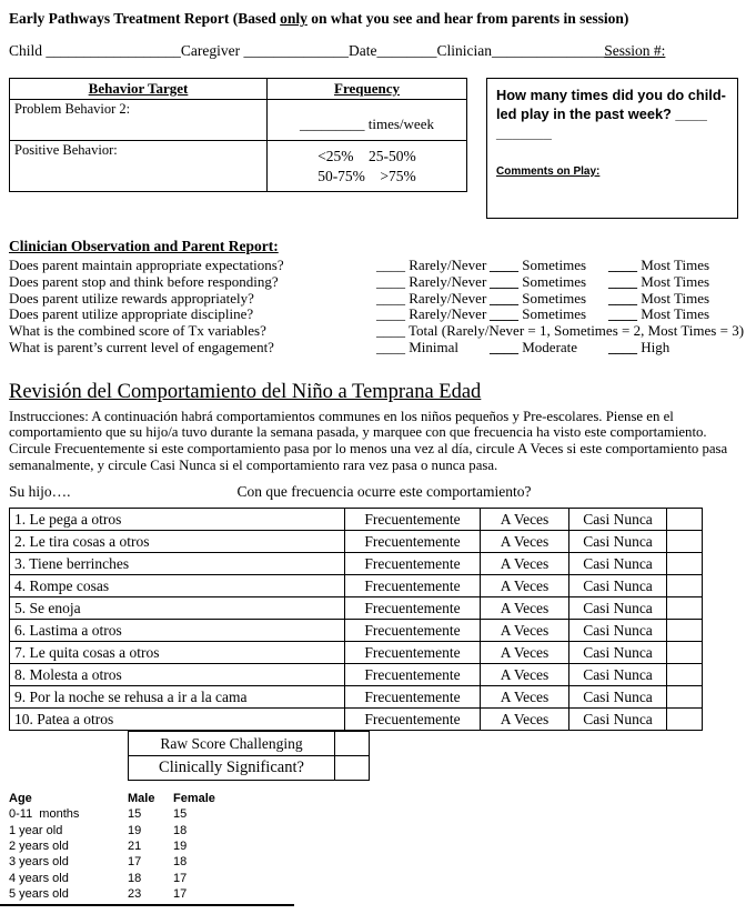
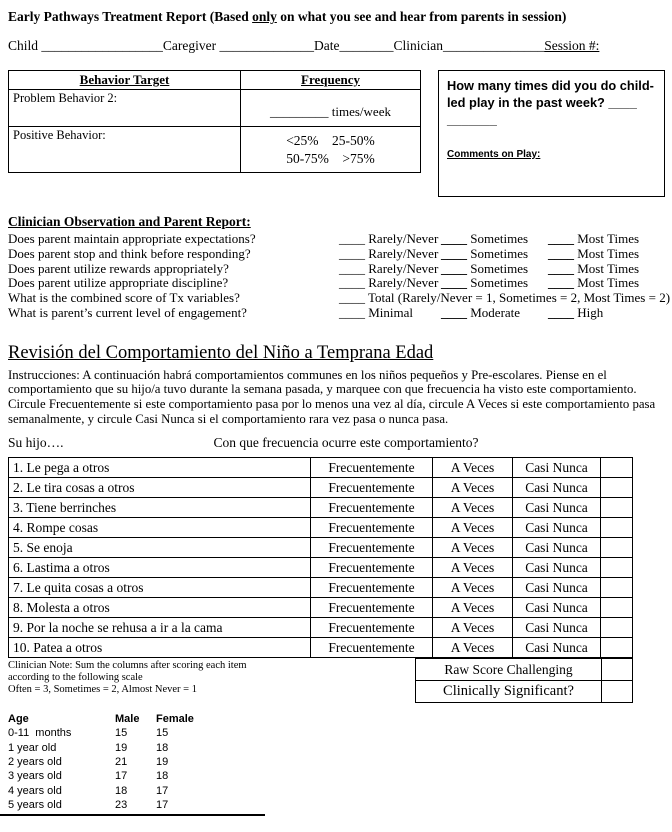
  Early Pathways Treatment Report (Based only on what you see and hear from parents in session)
  Child __________________Caregiver ______________Date________Clinician_______________Session #:
  Behavior Target	Frequency
  Problem Behavior 2:	_________ times/week
  Positive Behavior:	<25% 25-50%50-75% >75%
  How many times did you do child-led play in the past week? ____
  _______
  Comments on Play:
  Clinician Observation and Parent Report:
  Does parent maintain appropriate expectations?
  ____ Rarely/Never
  ____ Sometimes
  ____ Most Times
  Does parent stop and think before responding?
  ____ Rarely/Never
  ____ Sometimes
  ____ Most Times
  Does parent utilize rewards appropriately?
  ____ Rarely/Never
  ____ Sometimes
  ____ Most Times
  Does parent utilize appropriate discipline?
  ____ Rarely/Never
  ____ Sometimes
  ____ Most Times
  What is the combined score of Tx variables?
- ____ Total (Rarely/Never = 1, Sometimes = 2, Most Times = 3)
+ ____ Total (Rarely/Never = 1, Sometimes = 2, Most Times = 2)
  What is parent’s current level of engagement?
  ____ Minimal
  ____ Moderate
  ____ High
  Revisión del Comportamiento del Niño a Temprana Edad
  Instrucciones: A continuación habrá comportamientos communes en los niños pequeños y Pre-escolares. Piense en el comportamiento que su hijo/a tuvo durante la semana pasada, y marquee con que frecuencia ha visto este comportamiento. Circule Frecuentemente si este comportamiento pasa por lo menos una vez al día, circule A Veces si este comportamiento pasa semanalmente, y circule Casi Nunca si el comportamiento rara vez pasa o nunca pasa.
  Su hijo…. Con que frecuencia ocurre este comportamiento?
  1. Le pega a otros	Frecuentemente	A Veces	Casi Nunca
  2. Le tira cosas a otros	Frecuentemente	A Veces	Casi Nunca
  3. Tiene berrinches	Frecuentemente	A Veces	Casi Nunca
  4. Rompe cosas	Frecuentemente	A Veces	Casi Nunca
  5. Se enoja	Frecuentemente	A Veces	Casi Nunca
  6. Lastima a otros	Frecuentemente	A Veces	Casi Nunca
  7. Le quita cosas a otros	Frecuentemente	A Veces	Casi Nunca
  8. Molesta a otros	Frecuentemente	A Veces	Casi Nunca
  9. Por la noche se rehusa a ir a la cama	Frecuentemente	A Veces	Casi Nunca
  10. Patea a otros	Frecuentemente	A Veces	Casi Nunca
+ Clinician Note: Sum the columns after scoring each item
+ according to the following scale
+ Often = 3, Sometimes = 2, Almost Never = 1
  Raw Score Challenging
  Clinically Significant?
  Age
  Male
  Female
  0-11 months
  15
  15
  1 year old
  19
  18
  2 years old
  21
  19
  3 years old
  17
  18
  4 years old
  18
  17
  5 years old
  23
  17
